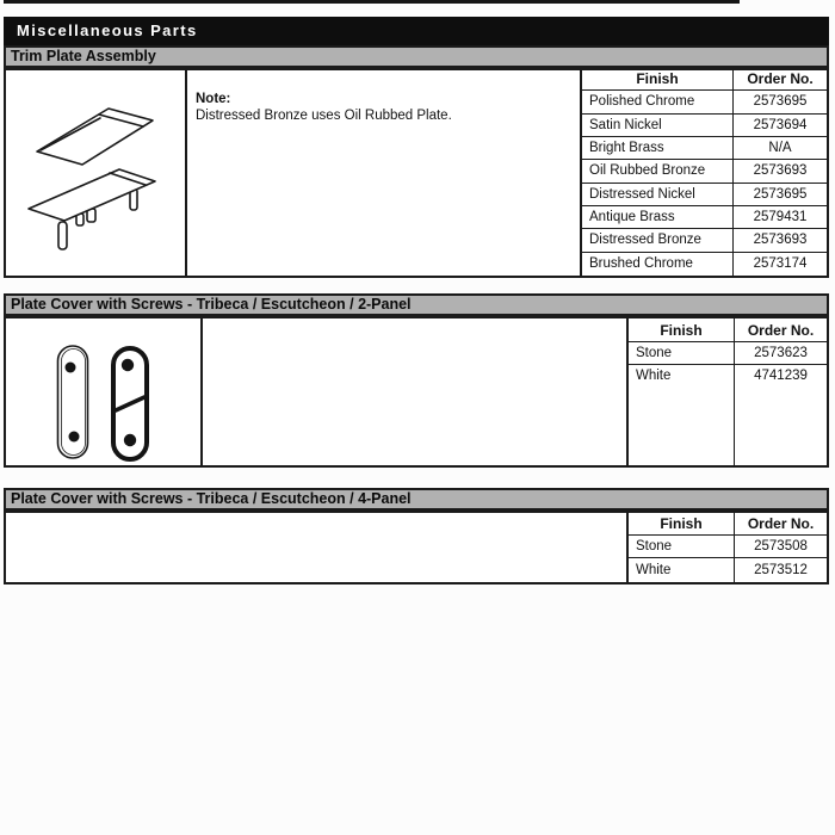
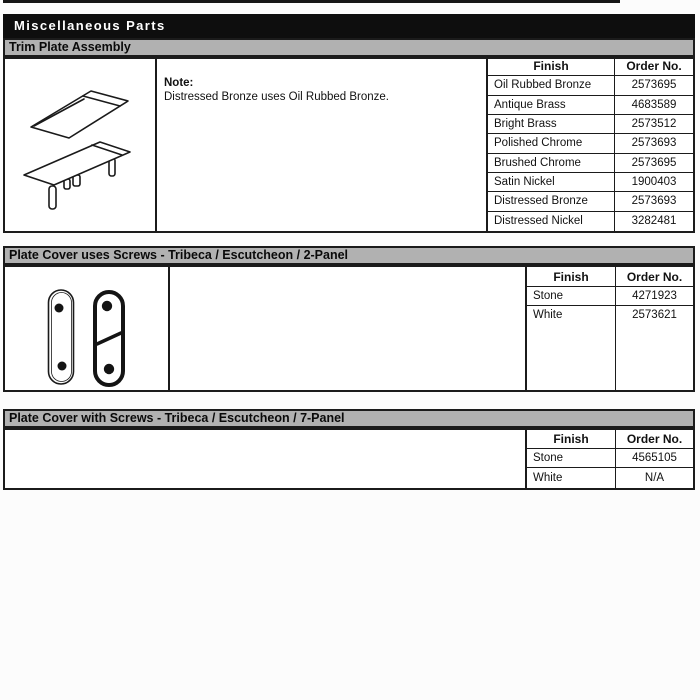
  Miscellaneous Parts
  Trim Plate Assembly
  Note:
- Distressed Bronze uses Oil Rubbed Plate.
+ Distressed Bronze uses Oil Rubbed Bronze.
  Finish
  Order No.
- Polished Chrome
+ Oil Rubbed Bronze
  2573695
- Satin Nickel
+ Antique Brass
- 2573694
+ 4683589
  Bright Brass
- N/A
+ 2573512
- Oil Rubbed Bronze
+ Polished Chrome
  2573693
- Distressed Nickel
+ Brushed Chrome
  2573695
- Antique Brass
+ Satin Nickel
- 2579431
+ 1900403
  Distressed Bronze
  2573693
- Brushed Chrome
+ Distressed Nickel
- 2573174
+ 3282481
- Plate Cover with Screws - Tribeca / Escutcheon / 2-Panel
+ Plate Cover uses Screws - Tribeca / Escutcheon / 2-Panel
  Finish
  Order No.
  Stone
- 2573623
+ 4271923
  White
- 4741239
+ 2573621
- Plate Cover with Screws - Tribeca / Escutcheon / 4-Panel
+ Plate Cover with Screws - Tribeca / Escutcheon / 7-Panel
  Finish
  Order No.
  Stone
- 2573508
+ 4565105
  White
- 2573512
+ N/A
